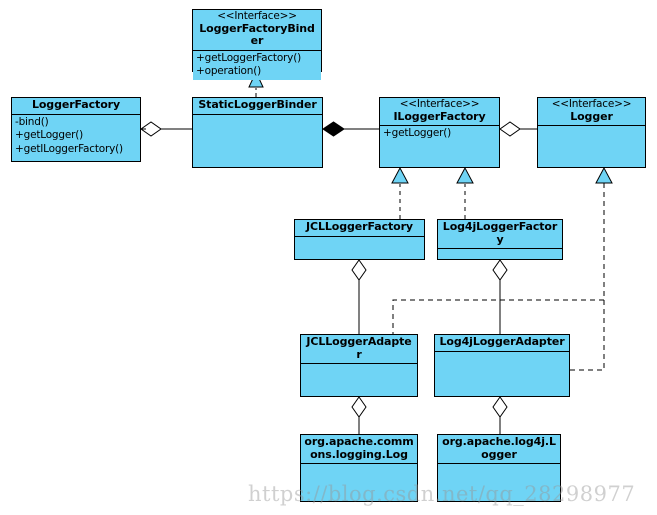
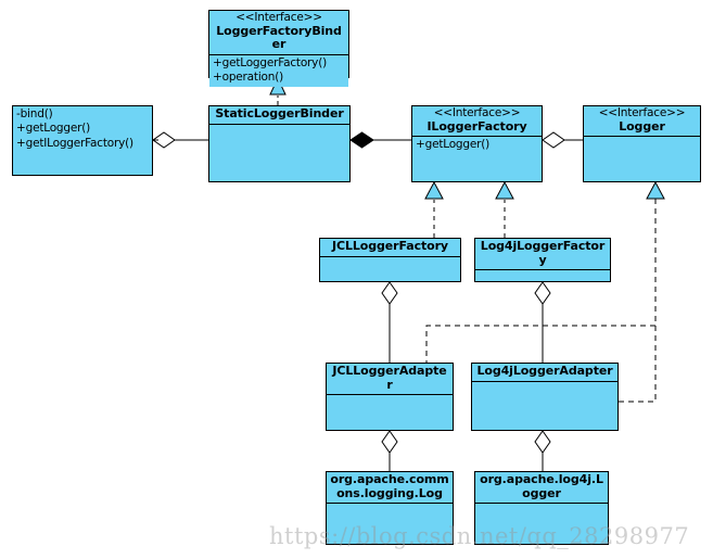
  <<Interface>>
  LoggerFactoryBinder
  +getLoggerFactory()
  +operation()
- LoggerFactory
  -bind()
  +getLogger()
  +getILoggerFactory()
  StaticLoggerBinder
  <<Interface>>
  ILoggerFactory
  +getLogger()
  <<Interface>>
  Logger
  JCLLoggerFactory
  Log4jLoggerFactory
  JCLLoggerAdapter
  Log4jLoggerAdapter
  org.apache.commons.logging.Log
  org.apache.log4j.Logger
  https://blog.csdn.net/qq_28298977
